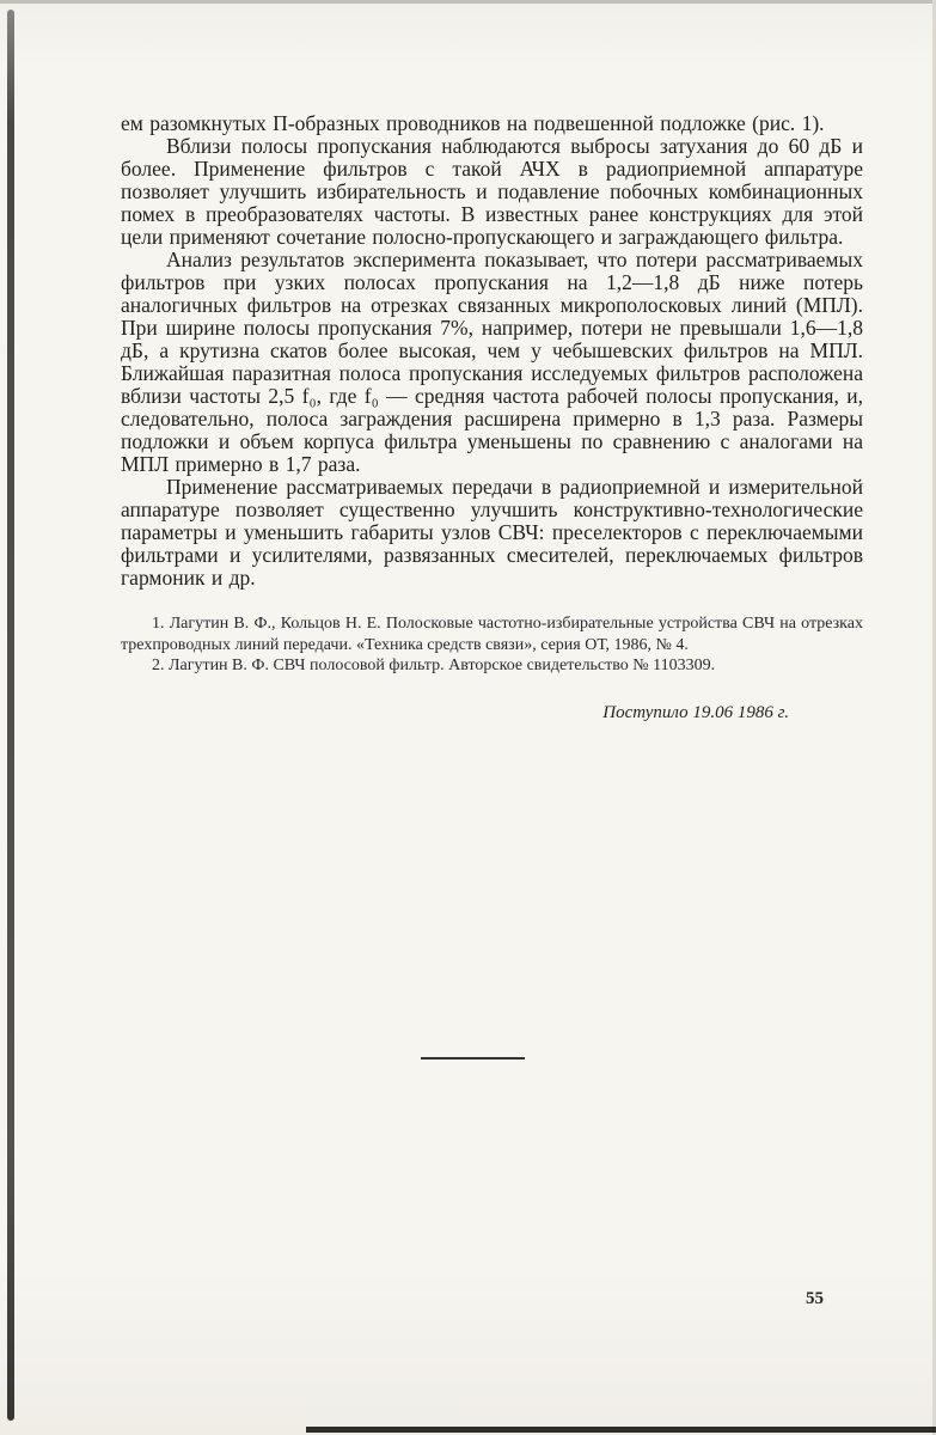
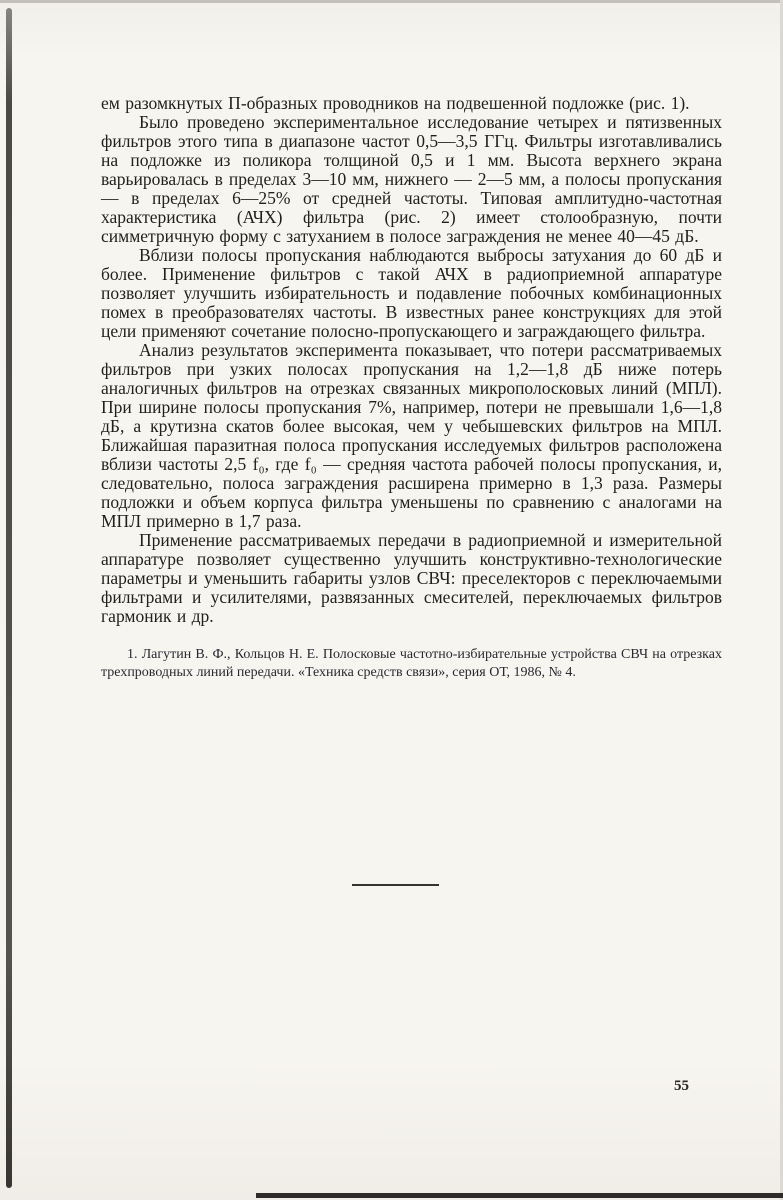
  ем разомкнутых П-образных проводников на подвешенной подложке (рис. 1).
+ Было проведено экспериментальное исследование четырех и пятизвенных фильтров этого типа в диапазоне частот 0,5—3,5 ГГц. Фильтры изготавливались на подложке из поликора толщиной 0,5 и 1 мм. Высота верхнего экрана варьировалась в пределах 3—10 мм, нижнего — 2—5 мм, а полосы пропускания — в пределах 6—25% от средней частоты. Типовая амплитудно-частотная характеристика (АЧХ) фильтра (рис. 2) имеет столообразную, почти симметричную форму с затуханием в полосе заграждения не менее 40—45 дБ.
  Вблизи полосы пропускания наблюдаются выбросы затухания до 60 дБ и более. Применение фильтров с такой АЧХ в радиоприемной аппаратуре позволяет улучшить избирательность и подавление побочных комбинационных помех в преобразователях частоты. В известных ранее конструкциях для этой цели применяют сочетание полосно-пропускающего и заграждающего фильтра.
  Анализ результатов эксперимента показывает, что потери рассматриваемых фильтров при узких полосах пропускания на 1,2—1,8 дБ ниже потерь аналогичных фильтров на отрезках связанных микрополосковых линий (МПЛ). При ширине полосы пропускания 7%, например, потери не превышали 1,6—1,8 дБ, а крутизна скатов более высокая, чем у чебышевских фильтров на МПЛ. Ближайшая паразитная полоса пропускания исследуемых фильтров расположена вблизи частоты 2,5 f₀, где f₀ — средняя частота рабочей полосы пропускания, и, следовательно, полоса заграждения расширена примерно в 1,3 раза. Размеры подложки и объем корпуса фильтра уменьшены по сравнению с аналогами на МПЛ примерно в 1,7 раза.
  Применение рассматриваемых передачи в радиоприемной и измерительной аппаратуре позволяет существенно улучшить конструктивно-технологические параметры и уменьшить габариты узлов СВЧ: преселекторов с переключаемыми фильтрами и усилителями, развязанных смесителей, переключаемых фильтров гармоник и др.
  1. Лагутин В. Ф., Кольцов Н. Е. Полосковые частотно-избирательные устройства СВЧ на отрезках трехпроводных линий передачи. «Техника средств связи», серия ОТ, 1986, № 4.
- 2. Лагутин В. Ф. СВЧ полосовой фильтр. Авторское свидетельство № 1103309.
- Поступило 19.06 1986 г.
  55
